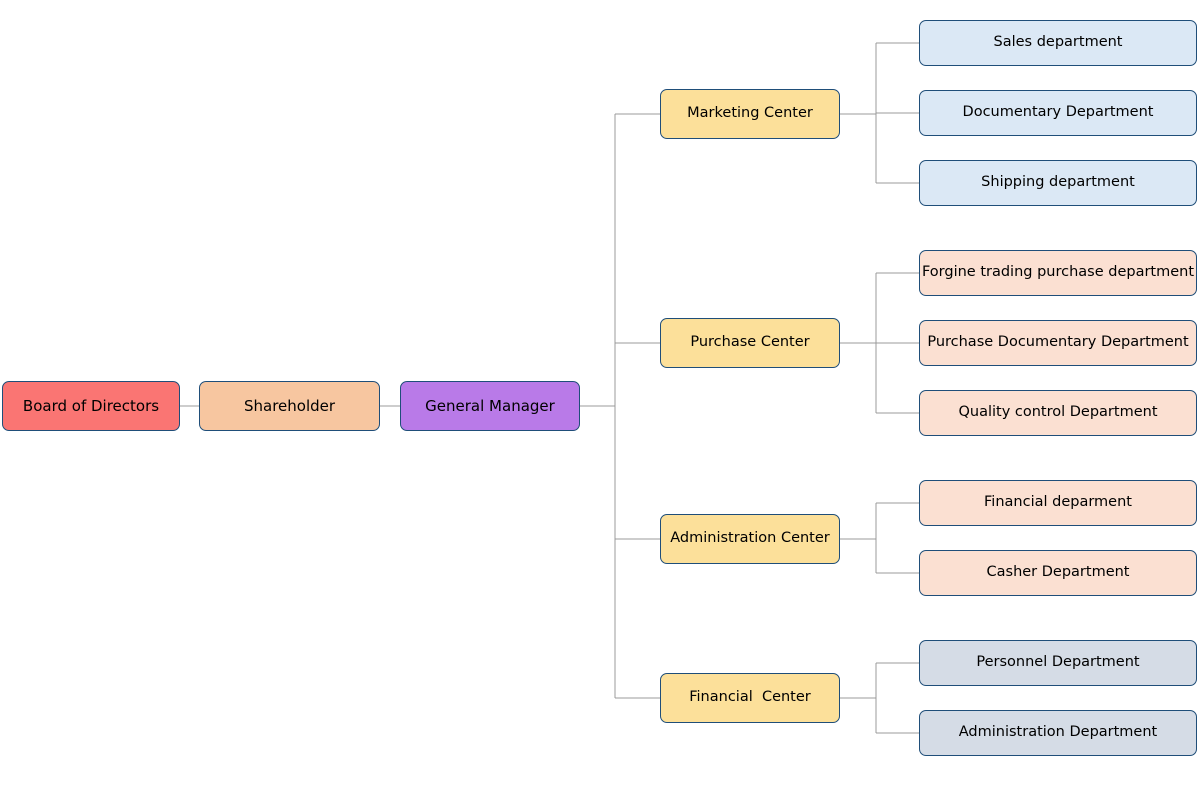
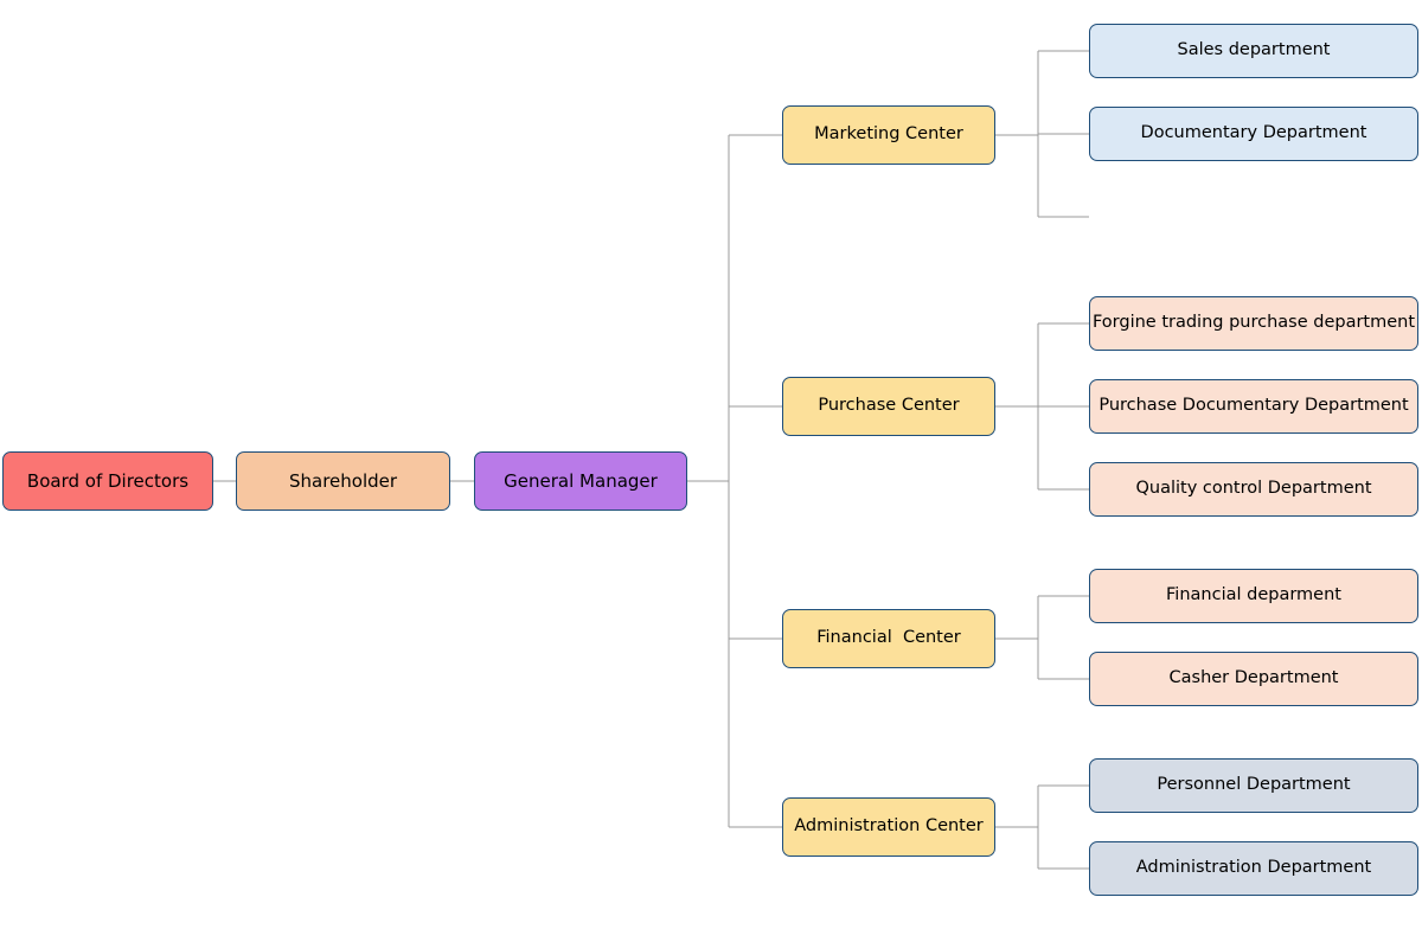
  Board of Directors
  Shareholder
  General Manager
  Marketing Center
  Sales department
  Documentary Department
- Shipping department
  Purchase Center
  Forgine trading purchase department
  Purchase Documentary Department
  Quality control Department
- Administration Center
+ Financial Center
  Financial deparment
  Casher Department
- Financial Center
+ Administration Center
  Personnel Department
  Administration Department
